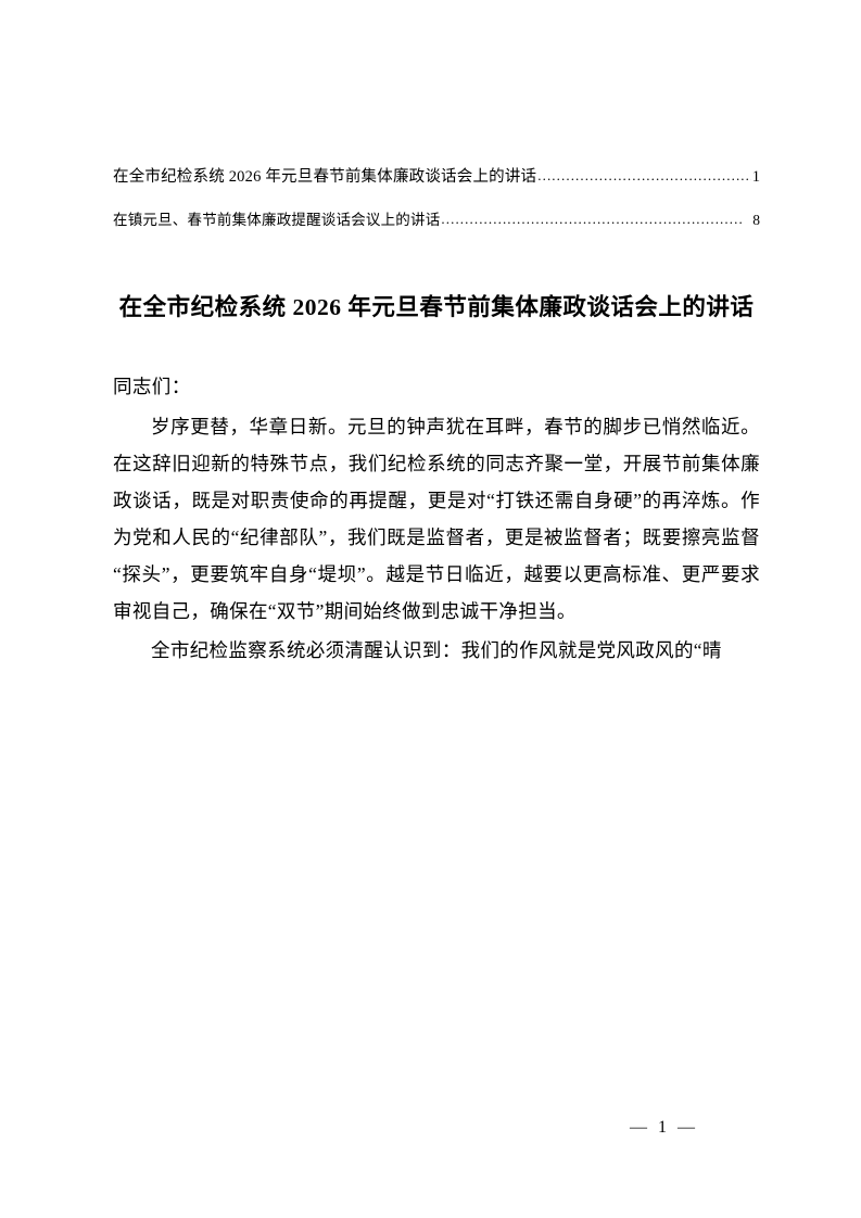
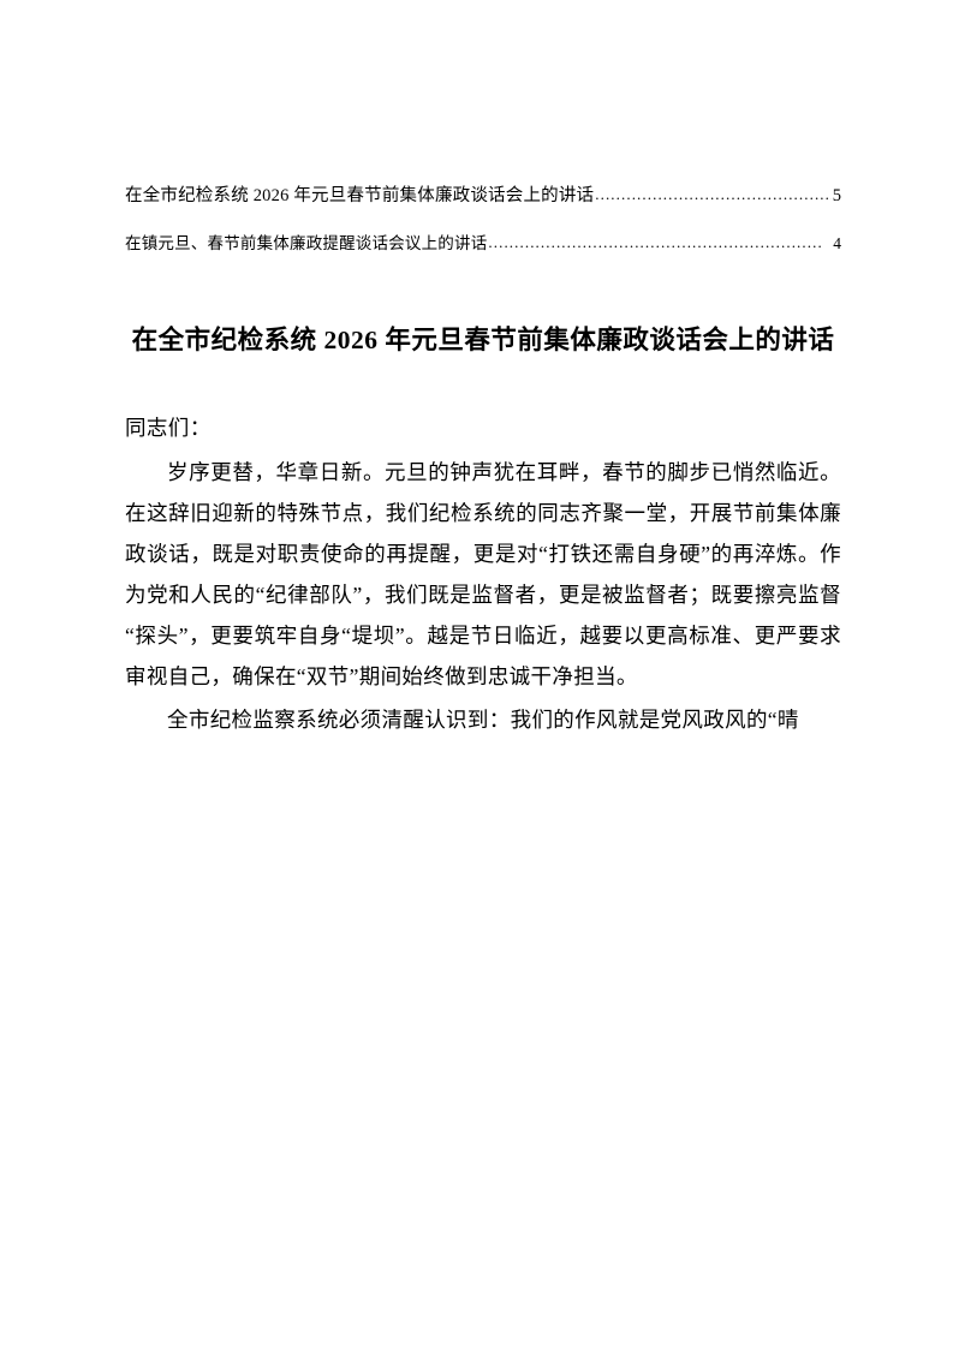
  在全市纪检系统 2026 年元旦春节前集体廉政谈话会上的讲话
  .............................................
- 1
+ 5
  在镇元旦、春节前集体廉政提醒谈话会议上的讲话
  ................................................................
- 8
+ 4
  在全市纪检系统 2026 年元旦春节前集体廉政谈话会上的讲话
  同志们：
  岁序更替，华章日新。元旦的钟声犹在耳畔，春节的脚步已悄然临近。在这辞旧迎新的特殊节点，我们纪检系统的同志齐聚一堂，开展节前集体廉政谈话，既是对职责使命的再提醒，更是对“打铁还需自身硬”的再淬炼。作为党和人民的“纪律部队”，我们既是监督者，更是被监督者；既要擦亮监督“探头”，更要筑牢自身“堤坝”。越是节日临近，越要以更高标准、更严要求审视自己，确保在“双节”期间始终做到忠诚干净担当。
  全市纪检监察系统必须清醒认识到：我们的作风就是党风政风的“晴
- — 1 —
